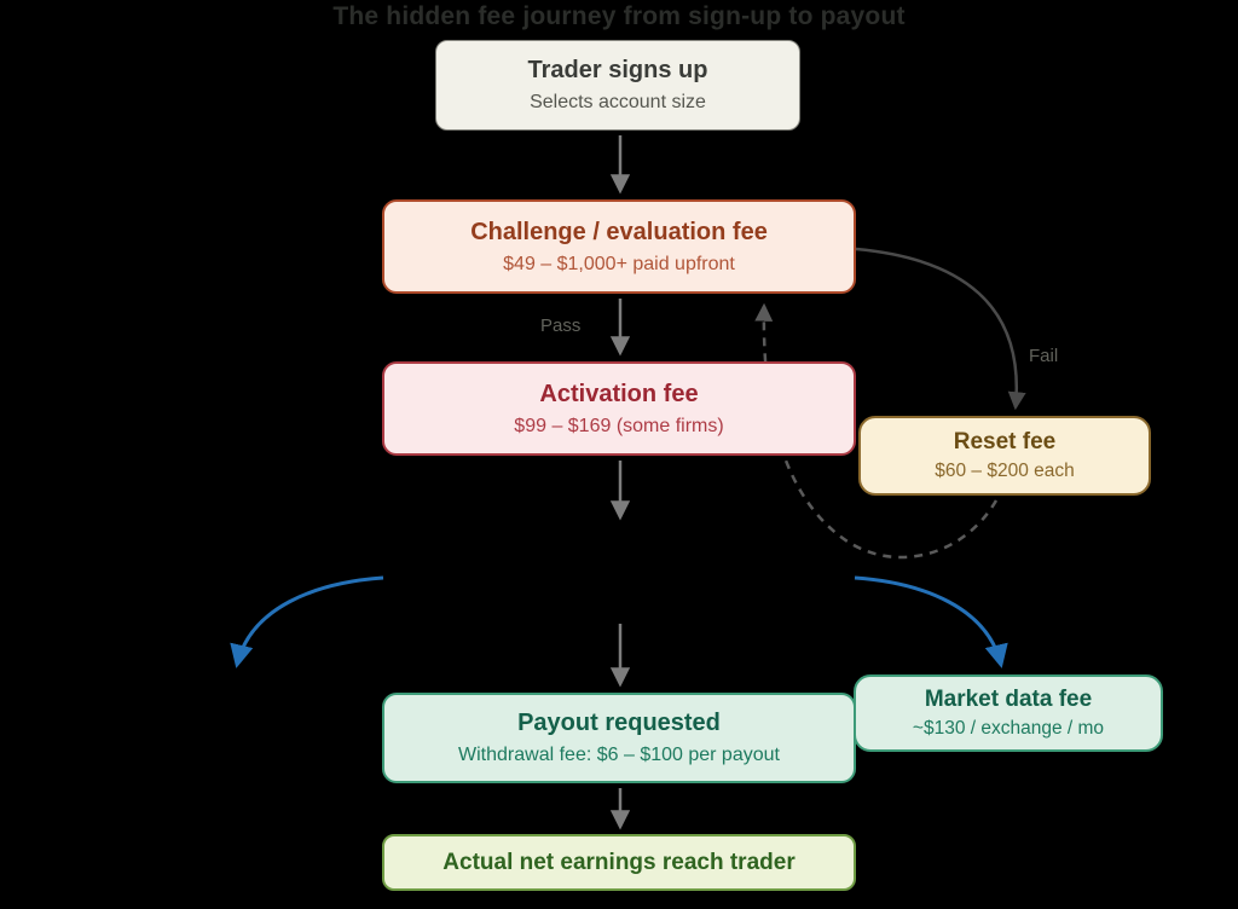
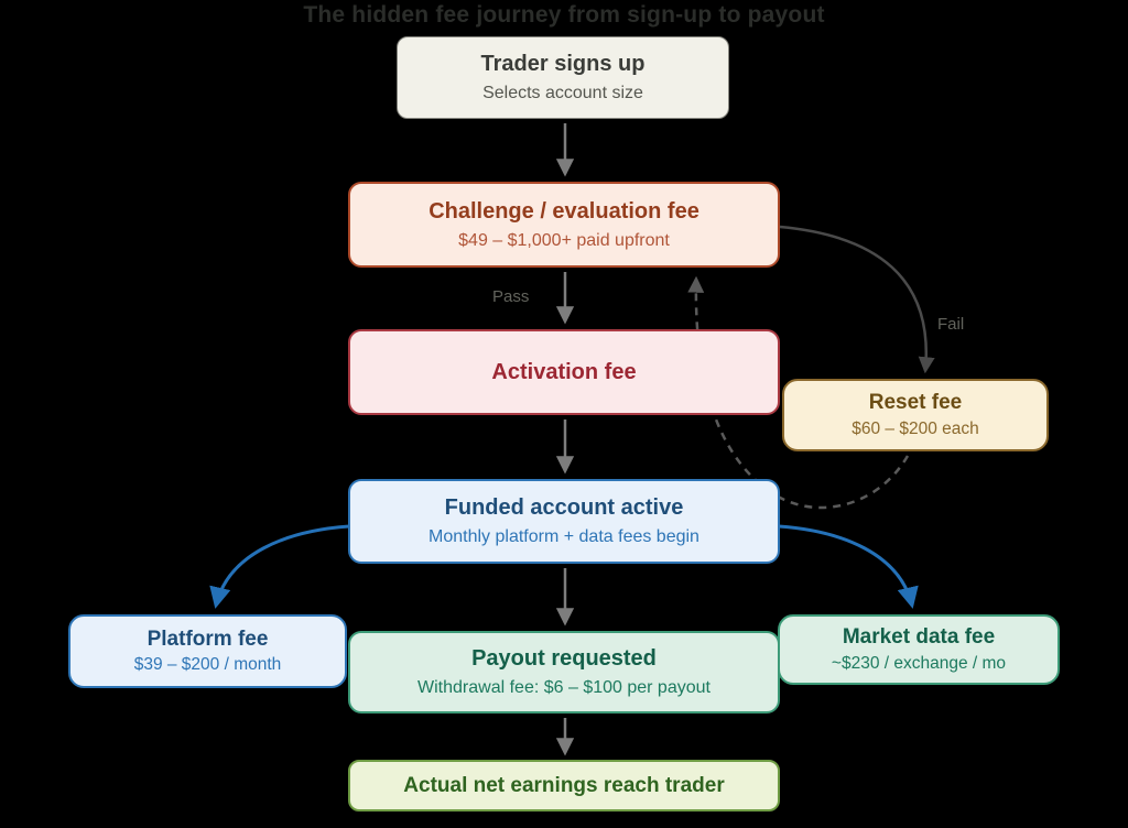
  The hidden fee journey from sign-up to payout
  Pass
  Fail
  Trader signs up
  Selects account size
  Challenge / evaluation fee
  $49 – $1,000+ paid upfront
  Activation fee
- $99 – $169 (some firms)
  Reset fee
  $60 – $200 each
+ Funded account active
+ Monthly platform + data fees begin
+ Platform fee
+ $39 – $200 / month
  Payout requested
  Withdrawal fee: $6 – $100 per payout
  Market data fee
- ~$130 / exchange / mo
+ ~$230 / exchange / mo
  Actual net earnings reach trader
